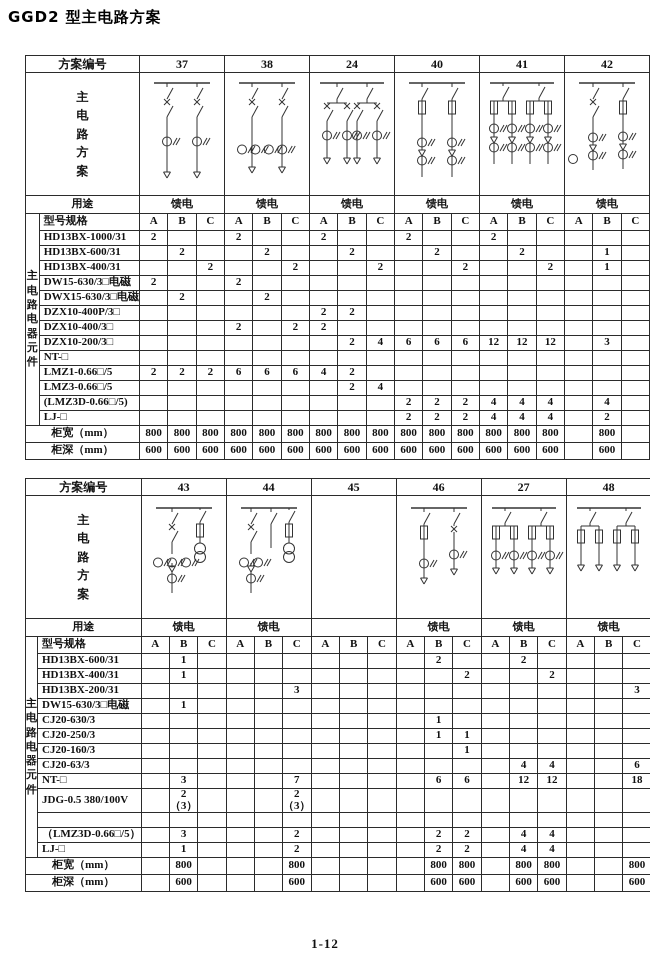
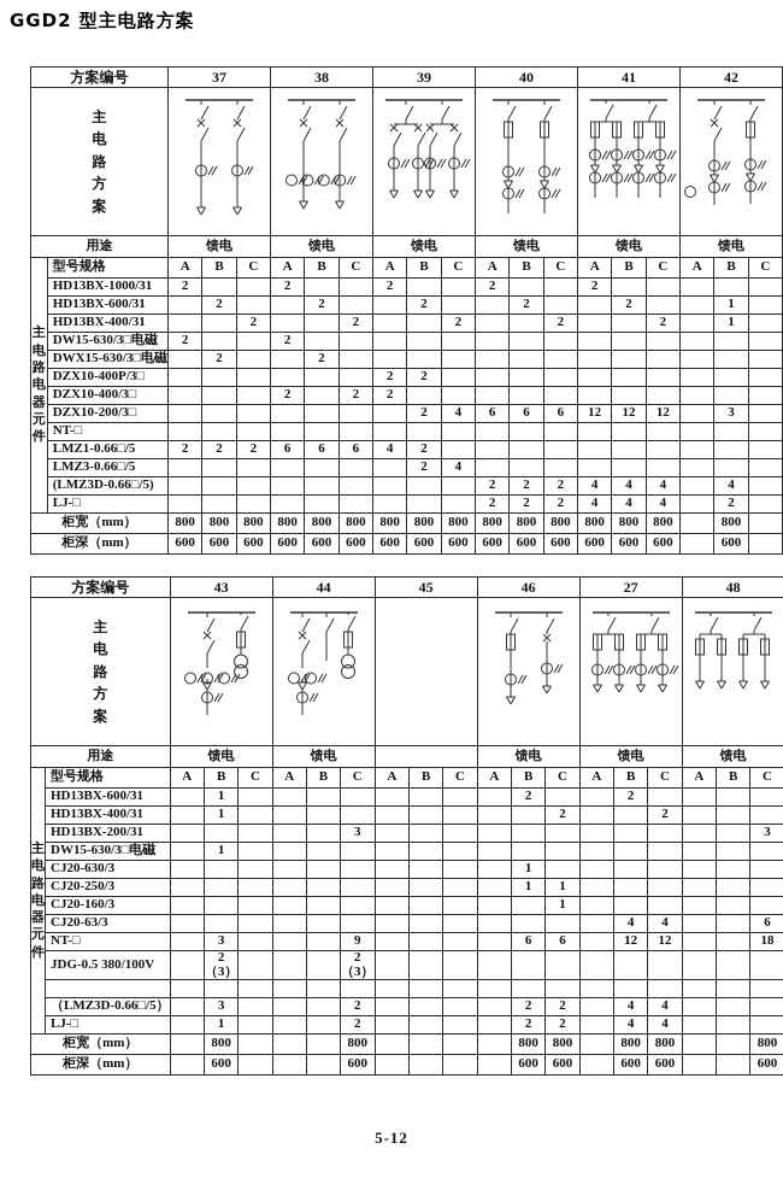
  GGD2 型主电路方案
- 方案编号	37	38	24	40	41	42
+ 方案编号	37	38	39	40	41	42
  主 电 路 方 案
  用途	馈电	馈电	馈电	馈电	馈电	馈电
  主 电 路 电 器 元 件	型号规格	A	B	C	A	B	C	A	B	C	A	B	C	A	B	C	A	B	C
  HD13BX-1000/31	2			2			2			2			2
  HD13BX-600/31		2			2			2			2			2			1
  HD13BX-400/31			2			2			2			2			2		1
  DW15-630/3□电磁	2			2
  DWX15-630/3□电磁		2			2
  DZX10-400P/3□							2	2
  DZX10-400/3□				2		2	2
  DZX10-200/3□								2	4	6	6	6	12	12	12		3
  NT-□
  LMZ1-0.66□/5	2	2	2	6	6	6	4	2
  LMZ3-0.66□/5								2	4
  (LMZ3D-0.66□/5)										2	2	2	4	4	4		4
  LJ-□										2	2	2	4	4	4		2
  柜宽（mm）	800	800	800	800	800	800	800	800	800	800	800	800	800	800	800		800
  柜深（mm）	600	600	600	600	600	600	600	600	600	600	600	600	600	600	600		600
  方案编号	43	44	45	46	27	48
  主 电 路 方 案
  用途	馈电	馈电		馈电	馈电	馈电
  主 电 路 电 器 元 件	型号规格	A	B	C	A	B	C	A	B	C	A	B	C	A	B	C	A	B	C
  HD13BX-600/31		1									2			2
  HD13BX-400/31		1										2			2
  HD13BX-200/31						3												3
  DW15-630/3□电磁		1
  CJ20-630/3											1
  CJ20-250/3											1	1
  CJ20-160/3												1
  CJ20-63/3														4	4			6
- NT-□		3				7					6	6		12	12			18
+ NT-□		3				9					6	6		12	12			18
  JDG-0.5 380/100V		2（3）				2（3）
  （LMZ3D-0.66□/5）		3				2					2	2		4	4
  LJ-□		1				2					2	2		4	4
  柜宽（mm）		800				800					800	800		800	800			800
  柜深（mm）		600				600					600	600		600	600			600
- 1-12
+ 5-12
